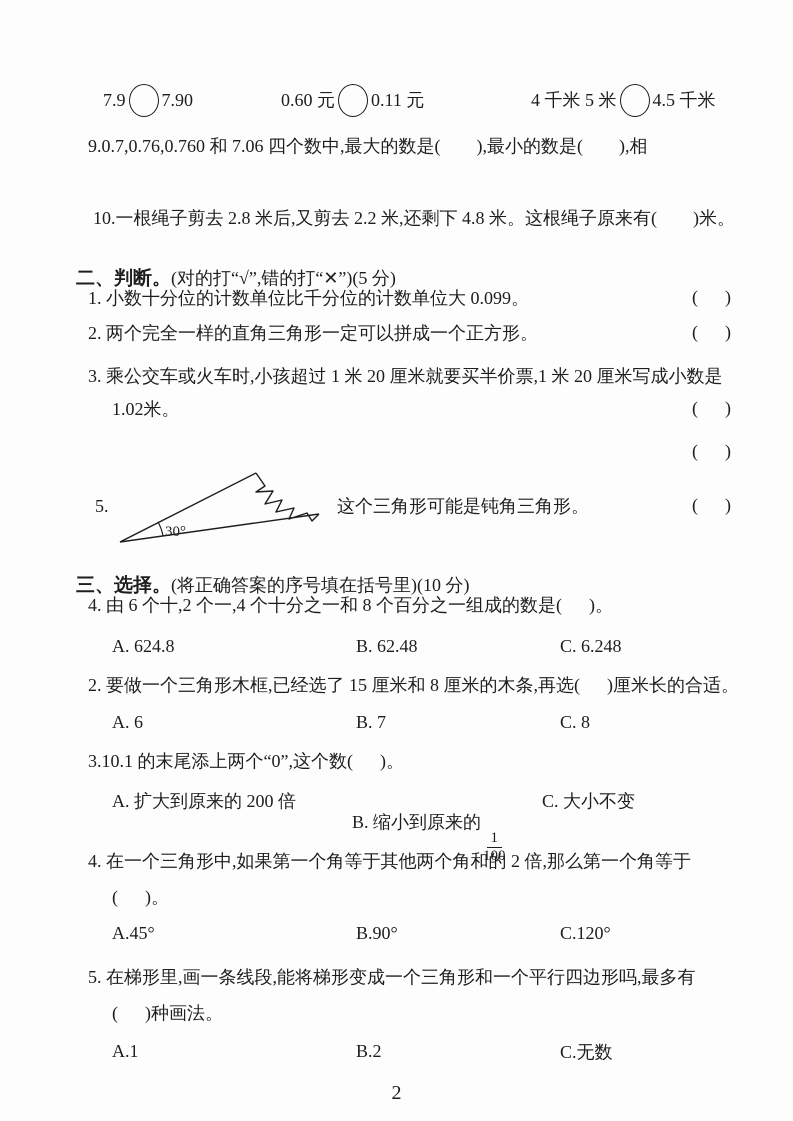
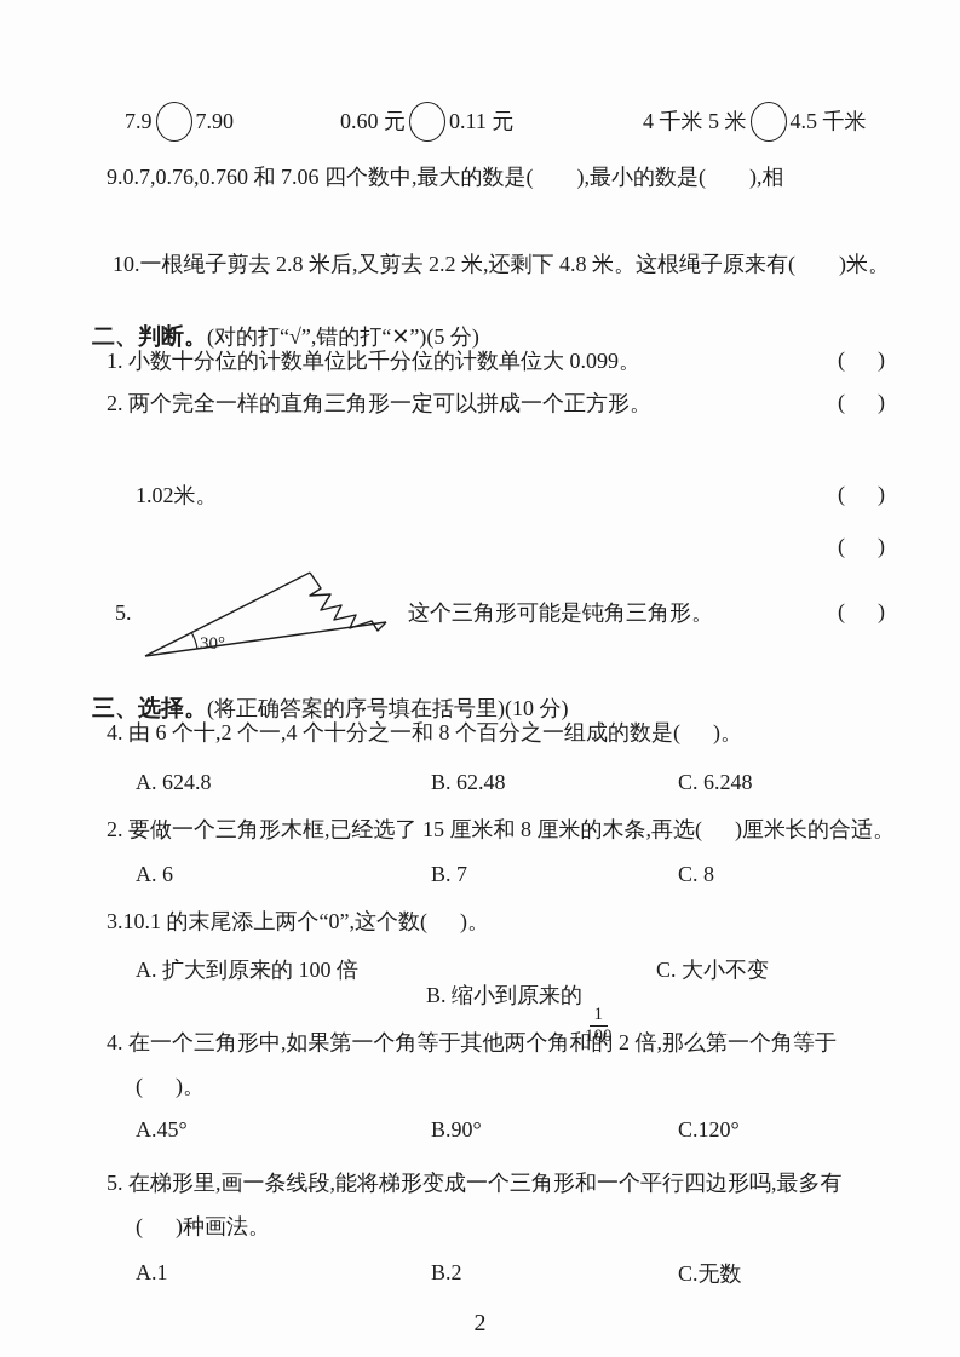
  7.9
  7.90
  0.60 元
  0.11 元
  4 千米 5 米
  4.5 千米
  9.0.7,0.76,0.760 和 7.06 四个数中,最大的数是( ),最小的数是( ),相
  10.一根绳子剪去 2.8 米后,又剪去 2.2 米,还剩下 4.8 米。这根绳子原来有( )米。
  二、判断。(对的打“√”,错的打“✕”)(5 分)
  1. 小数十分位的计数单位比千分位的计数单位大 0.099。
  ( )
  2. 两个完全一样的直角三角形一定可以拼成一个正方形。
  ( )
- 3. 乘公交车或火车时,小孩超过 1 米 20 厘米就要买半价票,1 米 20 厘米写成小数是
  1.02米。
  ( )
  ( )
  5.
  30°
  这个三角形可能是钝角三角形。
  ( )
  三、选择。(将正确答案的序号填在括号里)(10 分)
  4. 由 6 个十,2 个一,4 个十分之一和 8 个百分之一组成的数是( )。
  A. 624.8
  B. 62.48
  C. 6.248
  2. 要做一个三角形木框,已经选了 15 厘米和 8 厘米的木条,再选( )厘米长的合适。
  A. 6
  B. 7
  C. 8
  3.10.1 的末尾添上两个“0”,这个数( )。
- A. 扩大到原来的 200 倍
+ A. 扩大到原来的 100 倍
  B. 缩小到原来的
  1
  100
  C. 大小不变
  4. 在一个三角形中,如果第一个角等于其他两个角和的 2 倍,那么第一个角等于
  ( )。
  A.45°
  B.90°
  C.120°
  5. 在梯形里,画一条线段,能将梯形变成一个三角形和一个平行四边形吗,最多有
  ( )种画法。
  A.1
  B.2
  C.无数
  2
